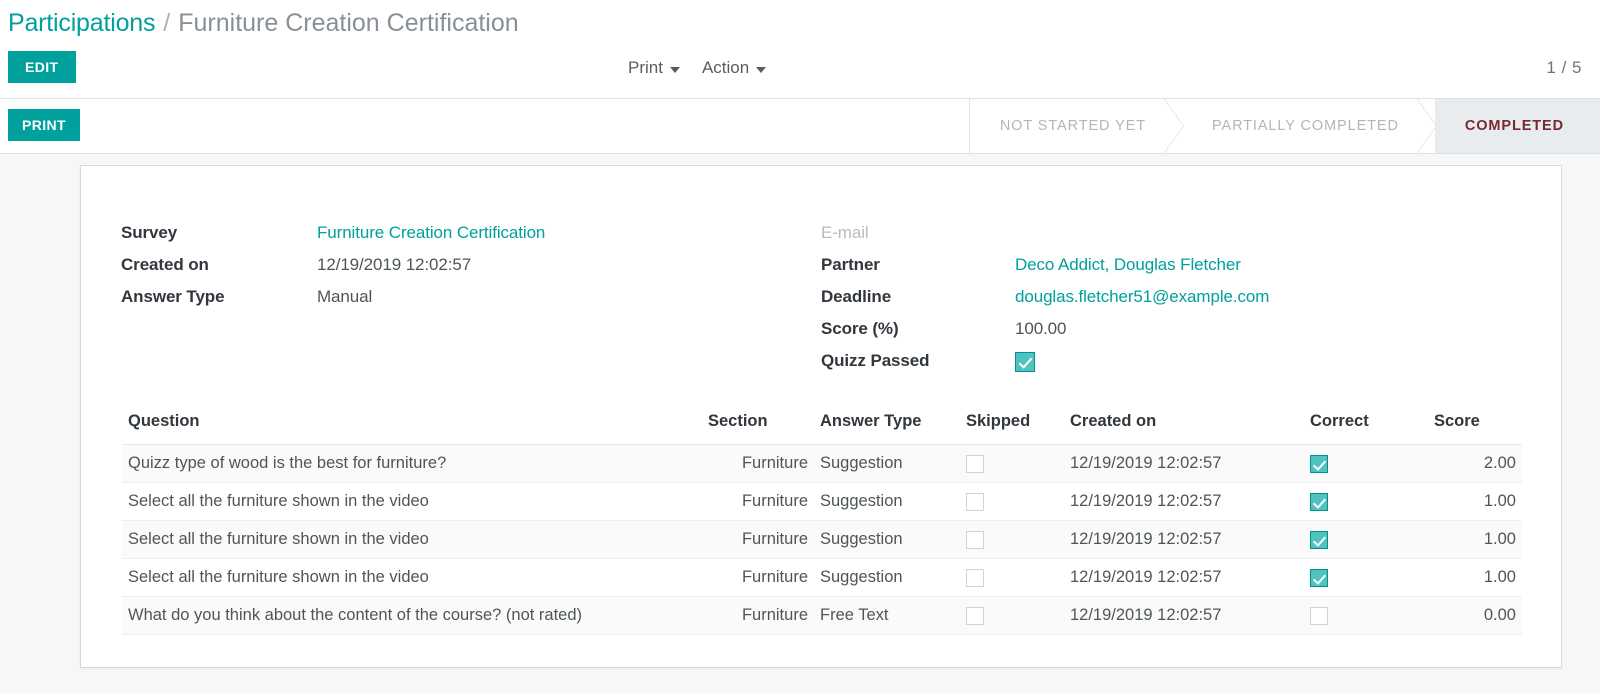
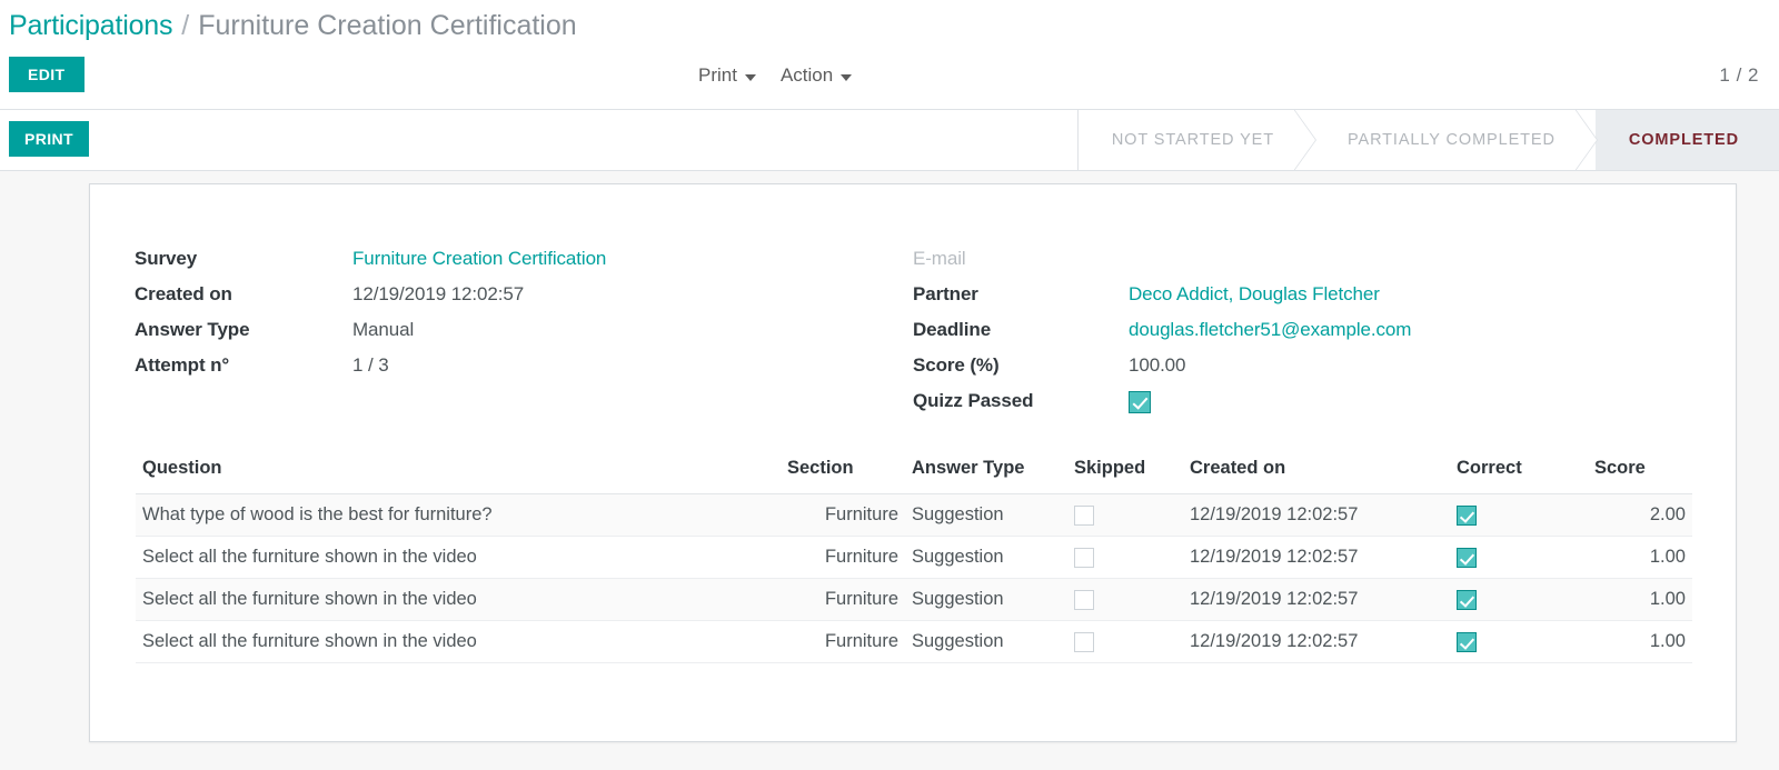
  Participations
  /
  Furniture Creation Certification
  EDIT
  Print
  Action
- 1 / 5
+ 1 / 2
  PRINT
  NOT STARTED YET
  PARTIALLY COMPLETED
  COMPLETED
  Survey
  Furniture Creation Certification
  Created on
  12/19/2019 12:02:57
  Answer Type
  Manual
+ Attempt n°
+ 1 / 3
  E-mail
  Partner
  Deco Addict, Douglas Fletcher
  Deadline
  douglas.fletcher51@example.com
  Score (%)
  100.00
  Quizz Passed
  Question	Section	Answer Type	Skipped	Created on	Correct	Score
- Quizz type of wood is the best for furniture?	Furniture	Suggestion		12/19/2019 12:02:57		2.00
+ What type of wood is the best for furniture?	Furniture	Suggestion		12/19/2019 12:02:57		2.00
  Select all the furniture shown in the video	Furniture	Suggestion		12/19/2019 12:02:57		1.00
  Select all the furniture shown in the video	Furniture	Suggestion		12/19/2019 12:02:57		1.00
  Select all the furniture shown in the video	Furniture	Suggestion		12/19/2019 12:02:57		1.00
- What do you think about the content of the course? (not rated)	Furniture	Free Text		12/19/2019 12:02:57		0.00
